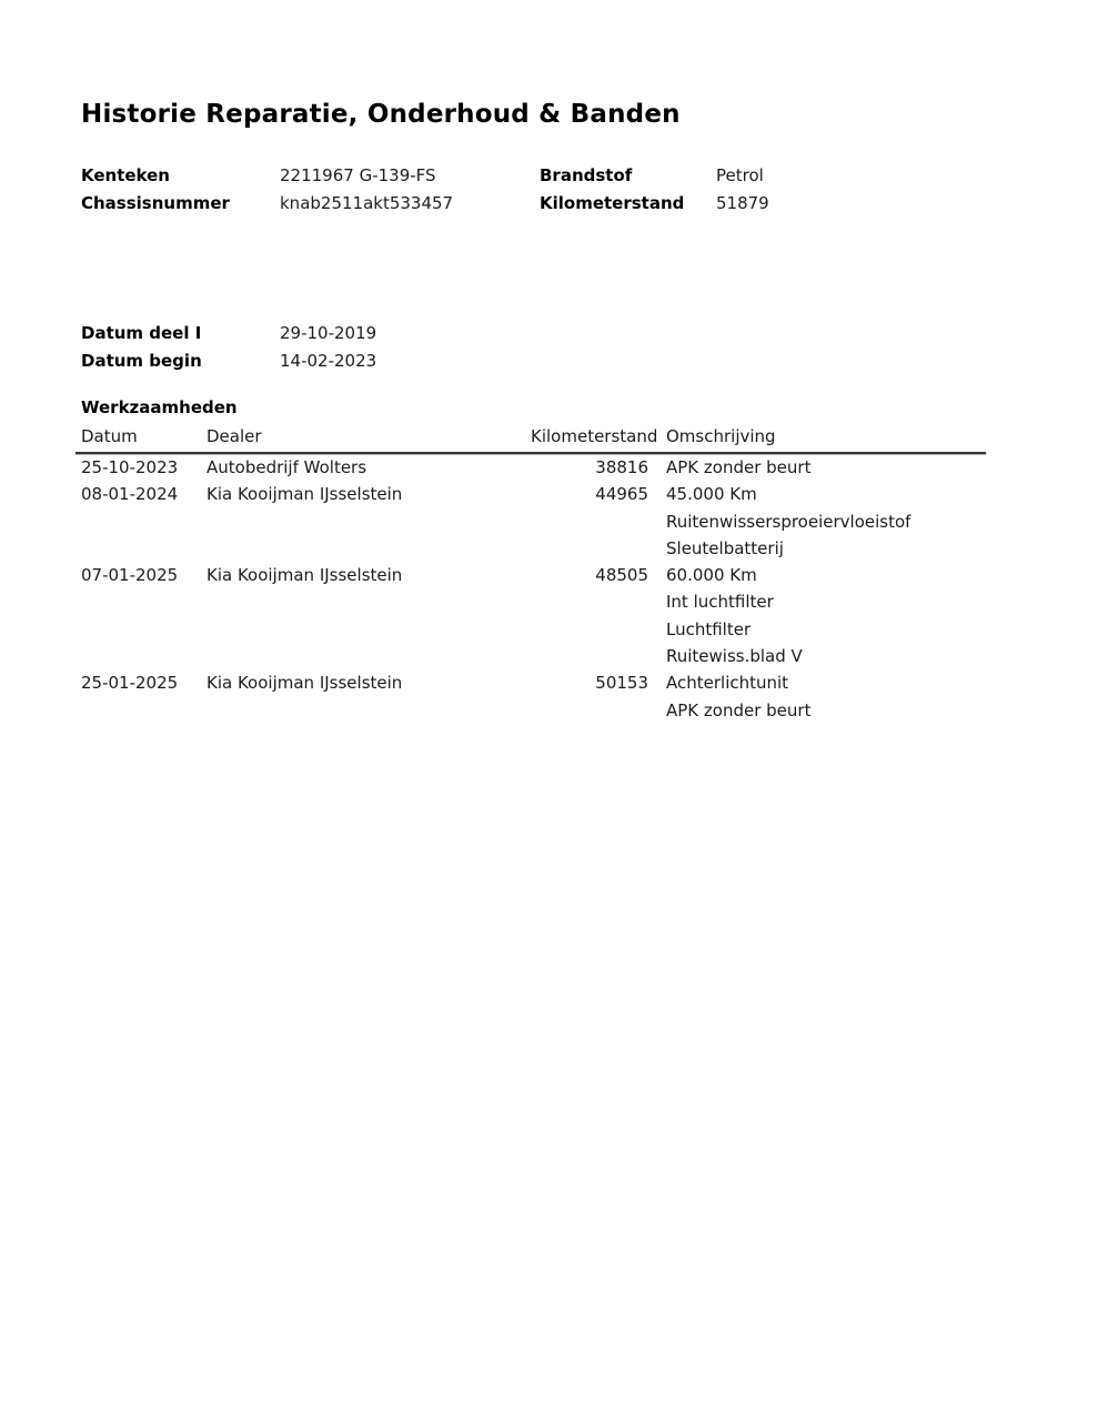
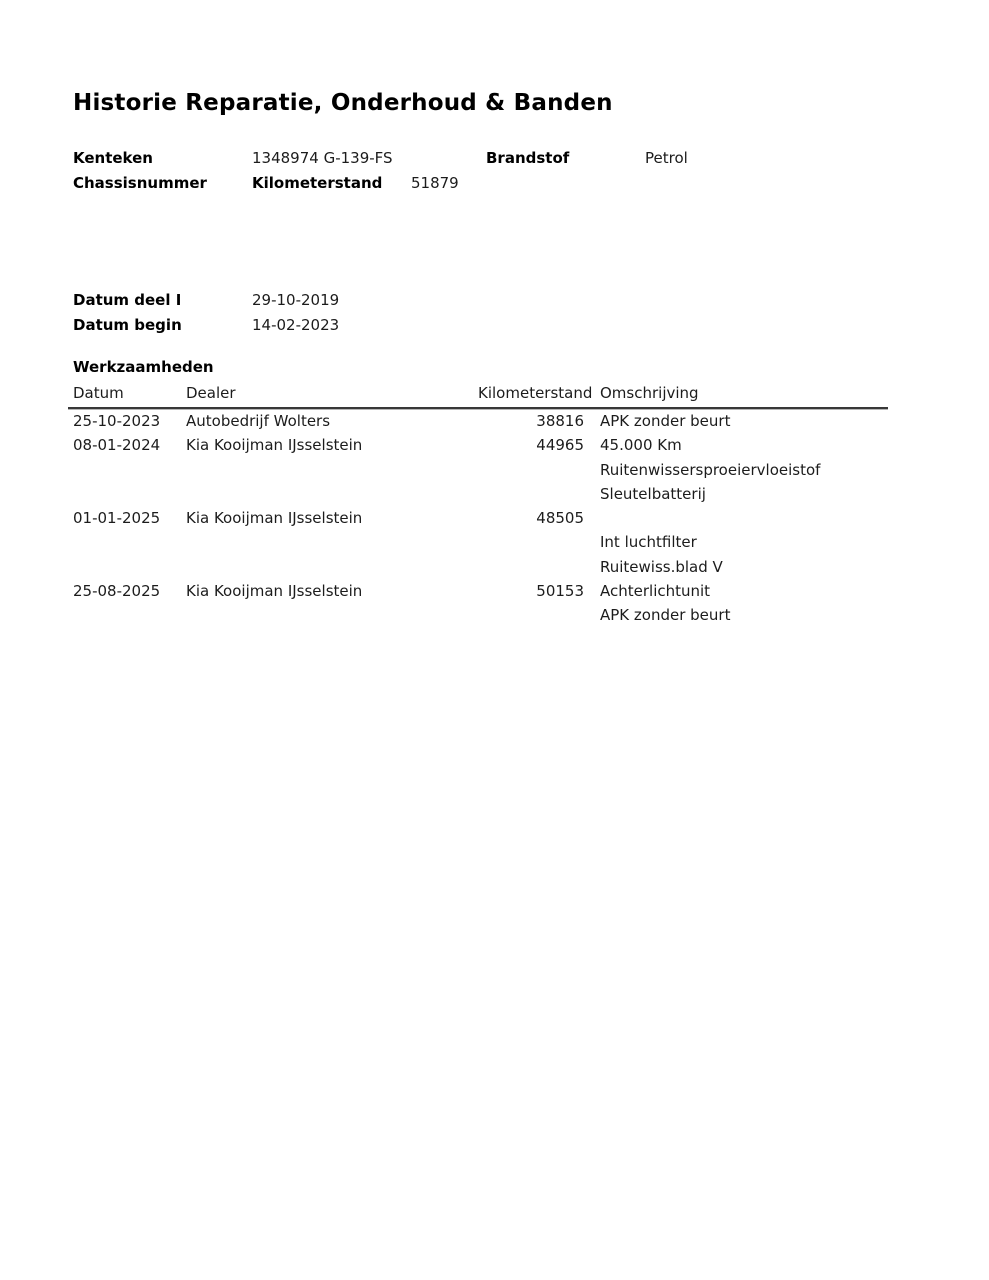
  Historie Reparatie, Onderhoud & Banden
  Kenteken
- 2211967 G-139-FS
+ 1348974 G-139-FS
  Brandstof
  Petrol
  Chassisnummer
- knab2511akt533457
  Kilometerstand
  51879
  Datum deel I
  29-10-2019
  Datum begin
  14-02-2023
  Werkzaamheden
  Datum
  Dealer
  Kilometerstan
  Omschrijving
  25-10-2023
  Autobedrijf Wolters
  38816
  APK zonder beurt
  08-01-2024
  Kia Kooijman IJsselstein
  44965
  45.000 Km
  Ruitenwissersproeiervloeistof
  Sleutelbatterij
- 07-01-2025
+ 01-01-2025
  Kia Kooijman IJsselstein
  48505
- 60.000 Km
  Int luchtfilter
- Luchtfilter
  Ruitewiss.blad V
- 25-01-2025
+ 25-08-2025
  Kia Kooijman IJsselstein
  50153
  Achterlichtunit
  APK zonder beurt
